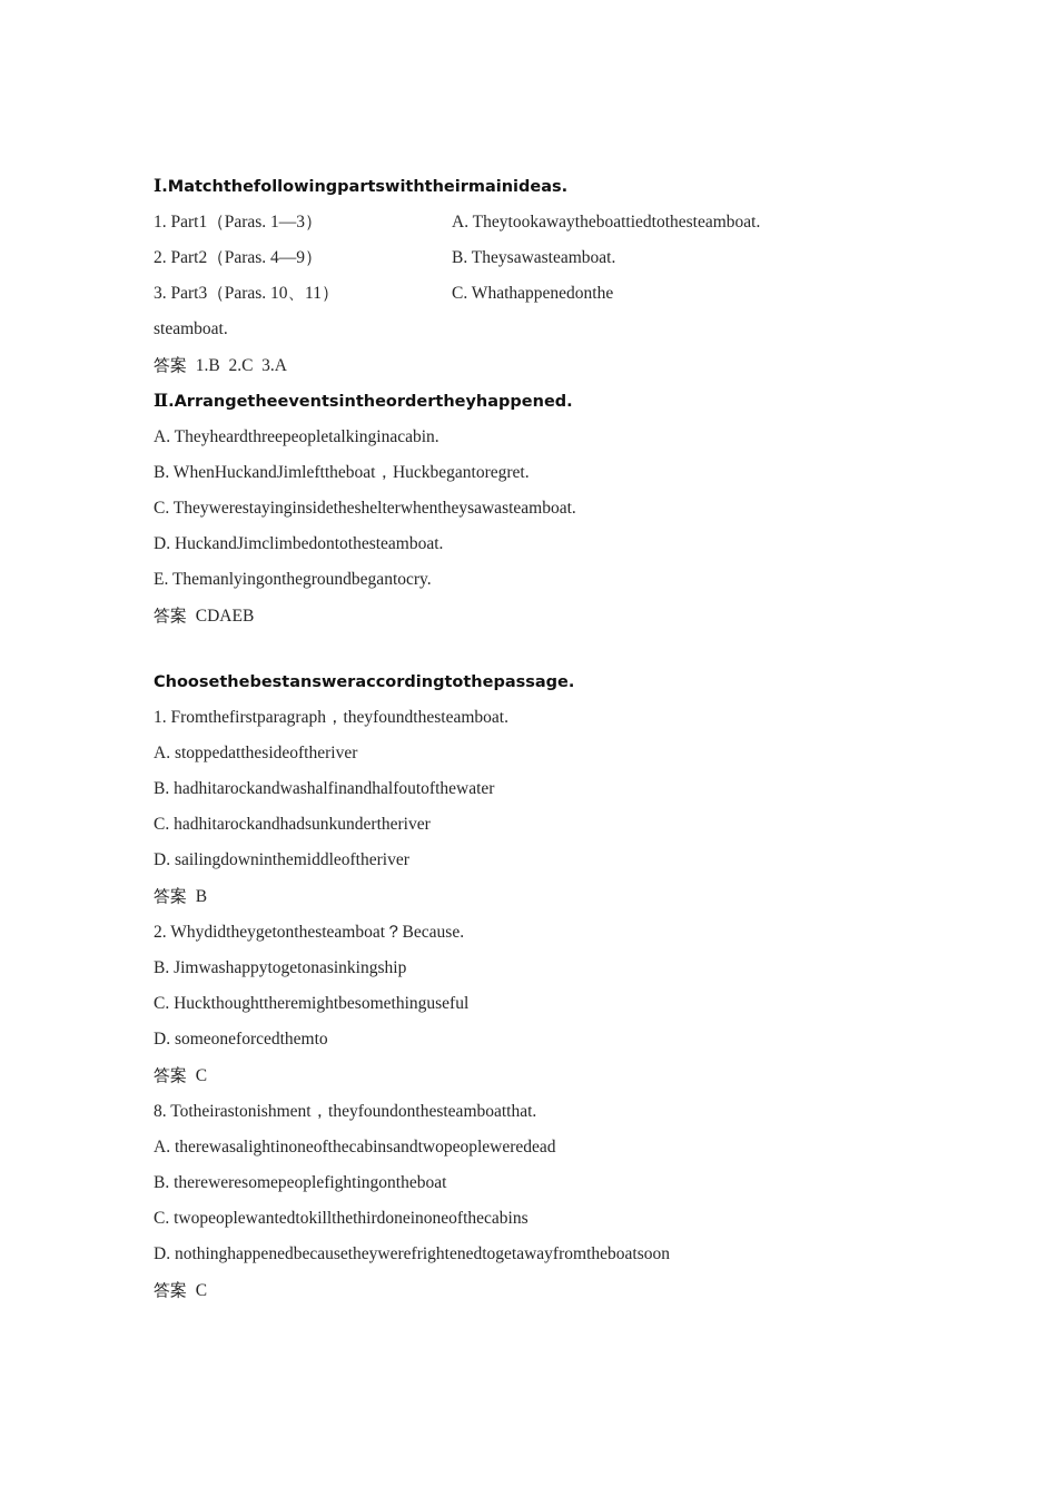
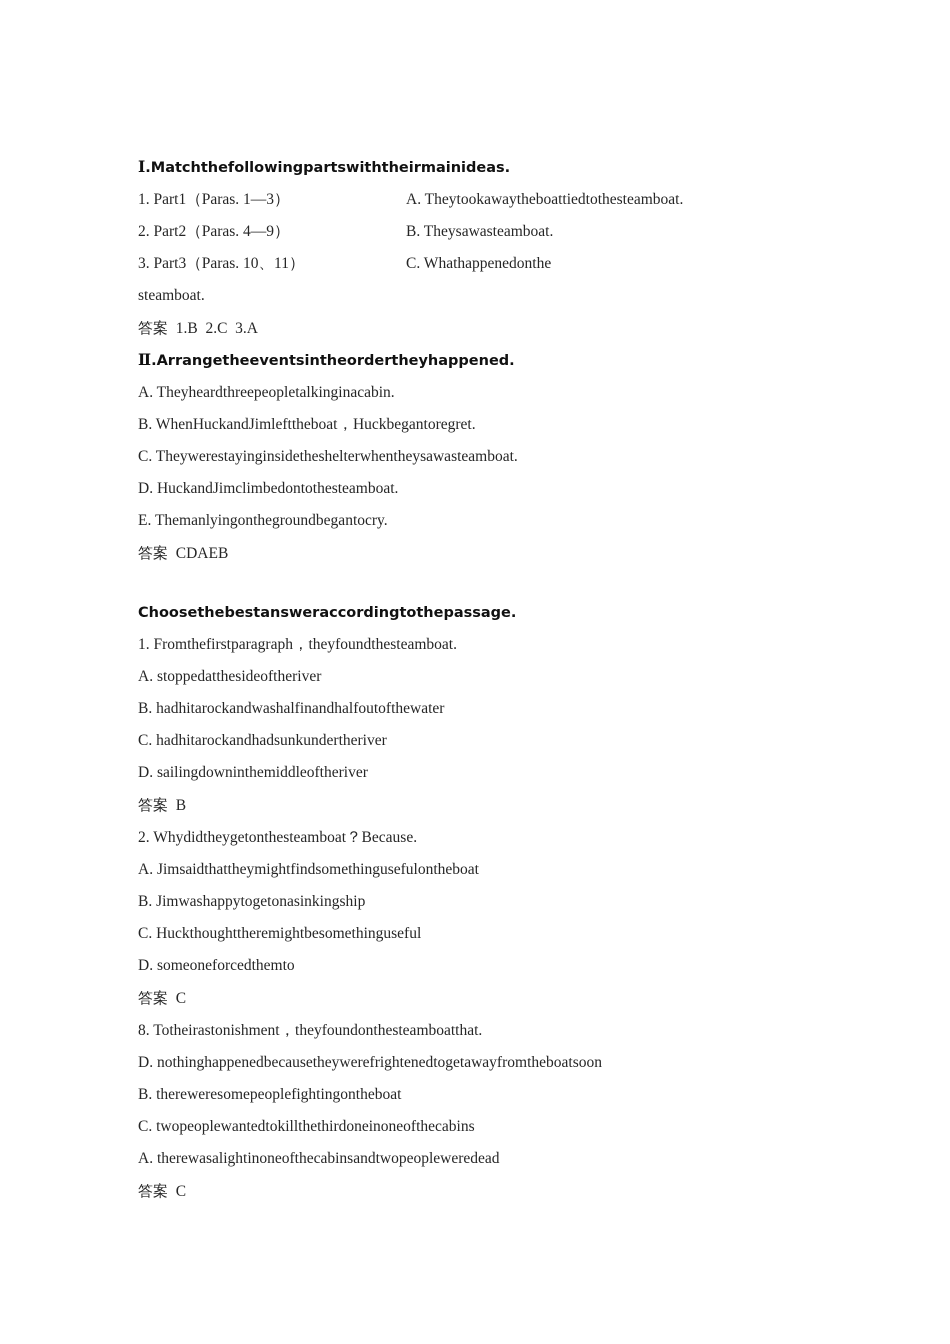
  Ⅰ.Matchthefollowingpartswiththeirmainideas.
  1. Part1（Paras. 1—3）
  A. Theytookawaytheboattiedtothesteamboat.
  2. Part2（Paras. 4—9）
  B. Theysawasteamboat.
  3. Part3（Paras. 10、11）
  C. Whathappenedonthe
  steamboat.
  答案 1.B 2.C 3.A
  Ⅱ.Arrangetheeventsintheordertheyhappened.
  A. Theyheardthreepeopletalkinginacabin.
  B. WhenHuckandJimlefttheboat，Huckbegantoregret.
  C. Theywerestayinginsidetheshelterwhentheysawasteamboat.
  D. HuckandJimclimbedontothesteamboat.
  E. Themanlyingonthegroundbegantocry.
  答案 CDAEB
  Choosethebestansweraccordingtothepassage.
  1. Fromthefirstparagraph，theyfoundthesteamboat.
  A. stoppedatthesideoftheriver
  B. hadhitarockandwashalfinandhalfoutofthewater
  C. hadhitarockandhadsunkundertheriver
  D. sailingdowninthemiddleoftheriver
  答案 B
  2. Whydidtheygetonthesteamboat？Because.
+ A. Jimsaidthattheymightfindsomethingusefulontheboat
  B. Jimwashappytogetonasinkingship
  C. Huckthoughttheremightbesomethinguseful
  D. someoneforcedthemto
  答案 C
  8. Totheirastonishment，theyfoundonthesteamboatthat.
- A. therewasalightinoneofthecabinsandtwopeopleweredead
+ D. nothinghappenedbecausetheywerefrightenedtogetawayfromtheboatsoon
  B. thereweresomepeoplefightingontheboat
  C. twopeoplewantedtokillthethirdoneinoneofthecabins
- D. nothinghappenedbecausetheywerefrightenedtogetawayfromtheboatsoon
+ A. therewasalightinoneofthecabinsandtwopeopleweredead
  答案 C
